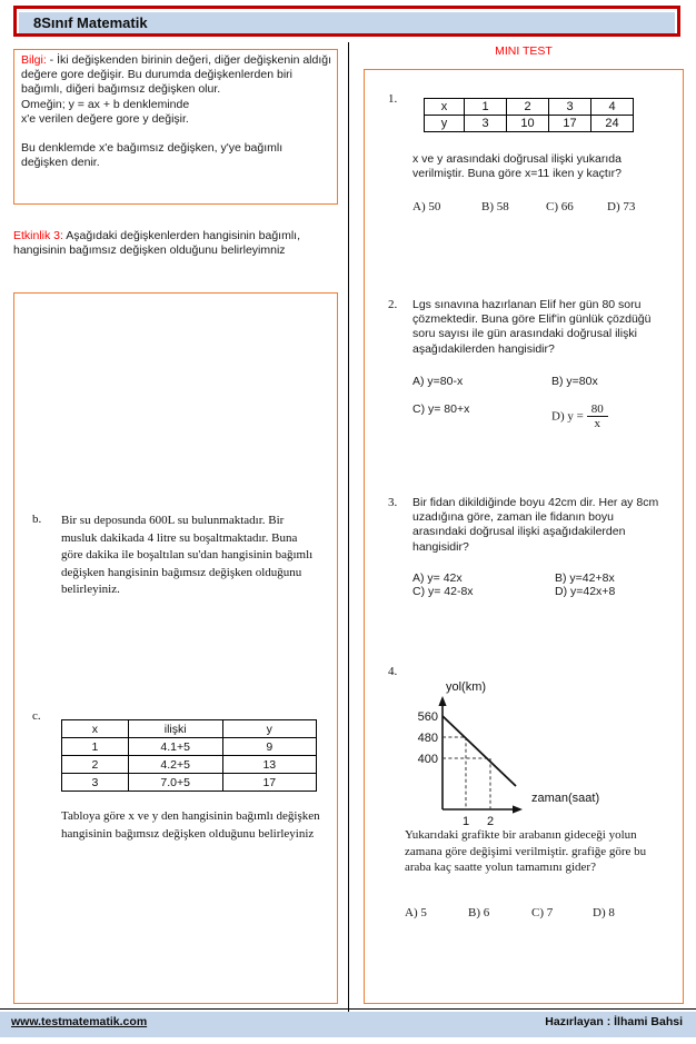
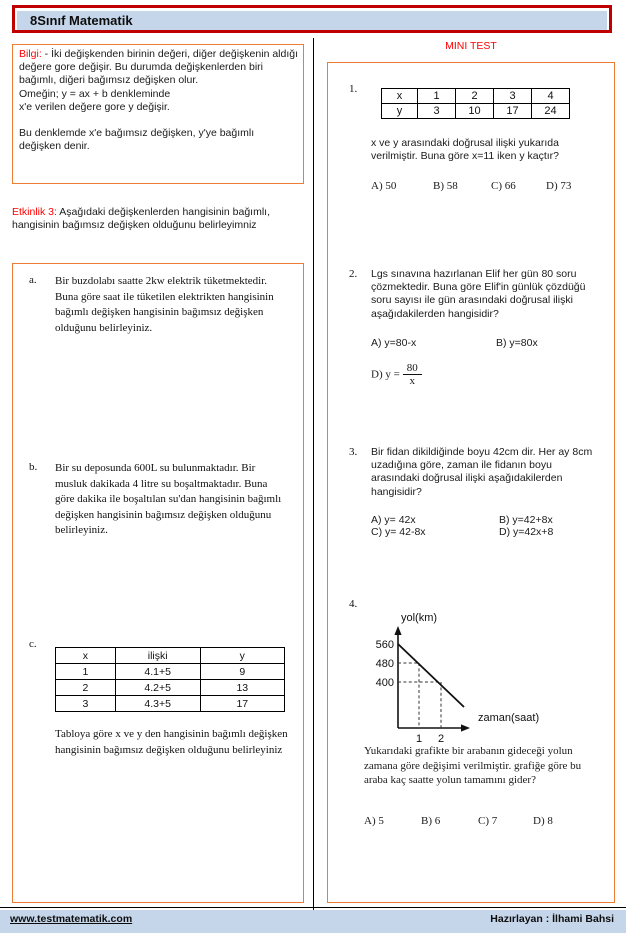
  8Sınıf Matematik
  Bilgi: - İki değişkenden birinin değeri, diğer değişkenin aldığı değere gore değişir. Bu durumda değişkenlerden biri bağımlı, diğeri bağımsız değişken olur.
  Omeğin; y = ax + b denkleminde
  x'e verilen değere gore y değişir.
  Bu denklemde x'e bağımsız değişken, y'ye bağımlı değişken denir.
  Etkinlik 3: Aşağıdaki değişkenlerden hangisinin bağımlı, hangisinin bağımsız değişken olduğunu belirleyimniz
+ a.
+ Bir buzdolabı saatte 2kw elektrik tüketmektedir. Buna göre saat ile tüketilen elektrikten hangisinin bağımlı değişken hangisinin bağımsız değişken olduğunu belirleyiniz.
  b.
  Bir su deposunda 600L su bulunmaktadır. Bir musluk dakikada 4 litre su boşaltmaktadır. Buna göre dakika ile boşaltılan su'dan hangisinin bağımlı değişken hangisinin bağımsız değişken olduğunu belirleyiniz.
  c.
  x	ilişki	y
  1	4.1+5	9
  2	4.2+5	13
- 3	7.0+5	17
+ 3	4.3+5	17
  Tabloya göre x ve y den hangisinin bağımlı değişken hangisinin bağımsız değişken olduğunu belirleyiniz
  MINI TEST
  1.
  x	1	2	3	4
  y	3	10	17	24
  x ve y arasındaki doğrusal ilişki yukarıda verilmiştir. Buna göre x=11 iken y kaçtır?
  A) 50
  B) 58
  C) 66
  D) 73
  2.
  Lgs sınavına hazırlanan Elif her gün 80 soru çözmektedir. Buna göre Elif'in günlük çözdüğü soru sayısı ile gün arasındaki doğrusal ilişki aşağıdakilerden hangisidir?
  A) y=80-x
  B) y=80x
- C) y= 80+x
  D) y =
  80
  x
  3.
  Bir fidan dikildiğinde boyu 42cm dir. Her ay 8cm uzadığına göre, zaman ile fidanın boyu arasındaki doğrusal ilişki aşağıdakilerden hangisidir?
  A) y= 42x
  B) y=42+8x
  C) y= 42-8x
  D) y=42x+8
  4.
  560
  480
  400
  1
  2
  yol(km)
  zaman(saat)
  Yukarıdaki grafikte bir arabanın gideceği yolun zamana göre değişimi verilmiştir. grafiğe göre bu araba kaç saatte yolun tamamını gider?
  A) 5
  B) 6
  C) 7
  D) 8
  www.testmatematik.com
  Hazırlayan : İlhami Bahsi
